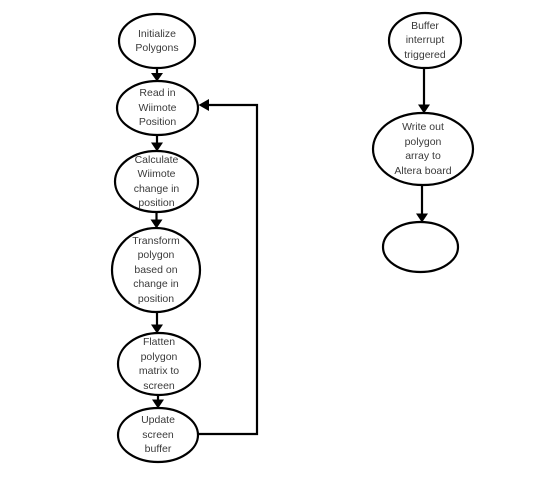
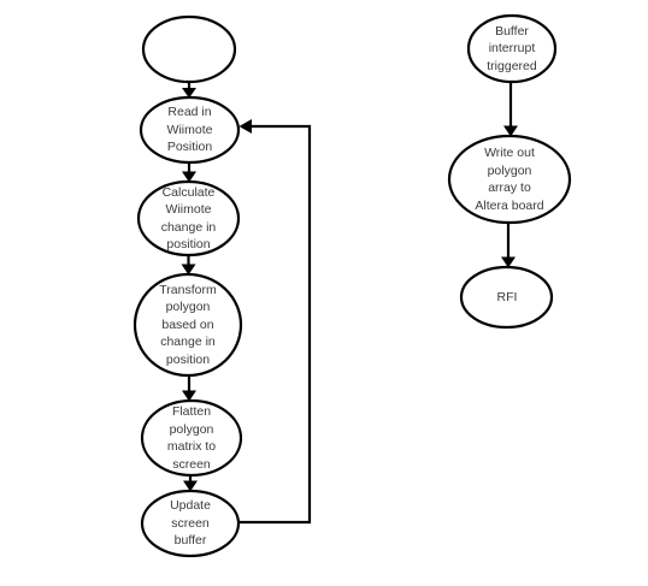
- Initialize
- Polygons
  Read in
  Wiimote
  Position
  Calculate
  Wiimote
  change in
  position
  Transform
  polygon
  based on
  change in
  position
  Flatten
  polygon
  matrix to
  screen
  Update
  screen
  buffer
  Buffer
  interrupt
  triggered
  Write out
  polygon
  array to
  Altera board
+ RFI
